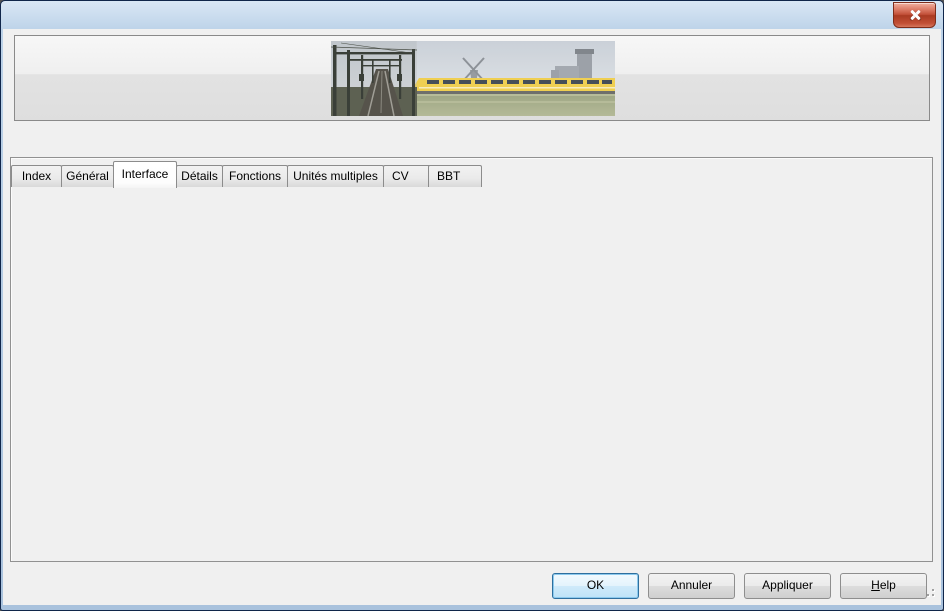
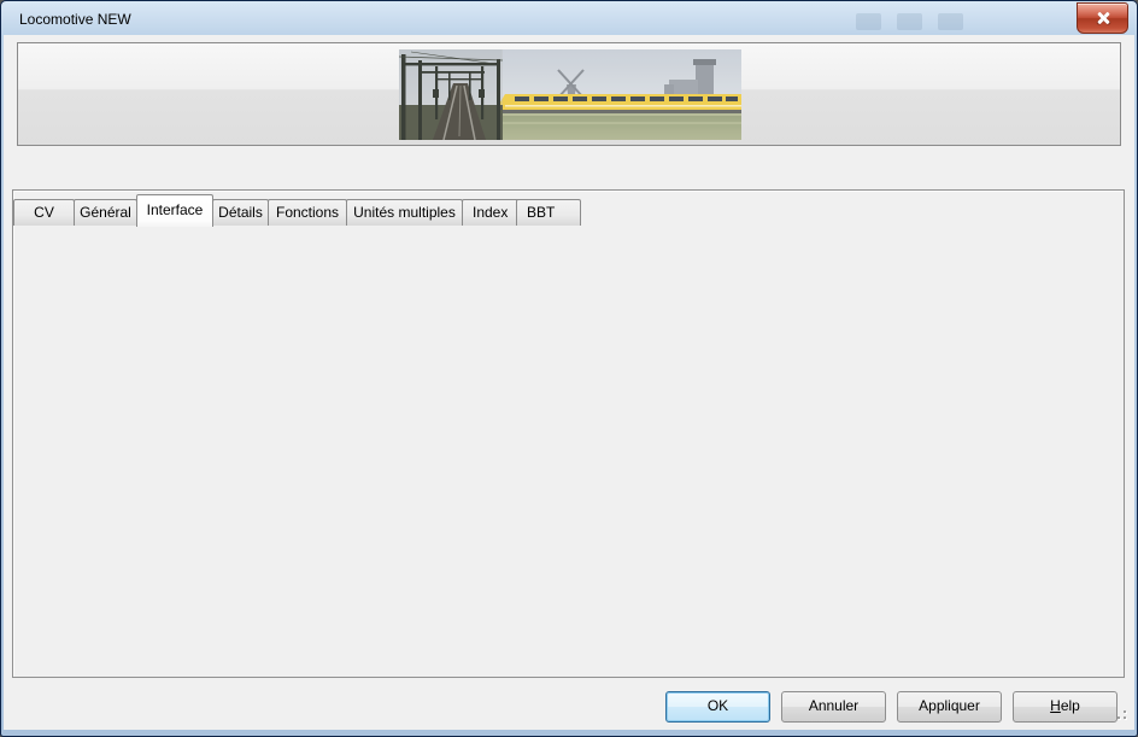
+ Locomotive NEW
- Index
+ CV
  Général
  Interface
  Détails
  Fonctions
  Unités multiples
- CV
+ Index
  BBT
  OK
  Annuler
  Appliquer
  Help
